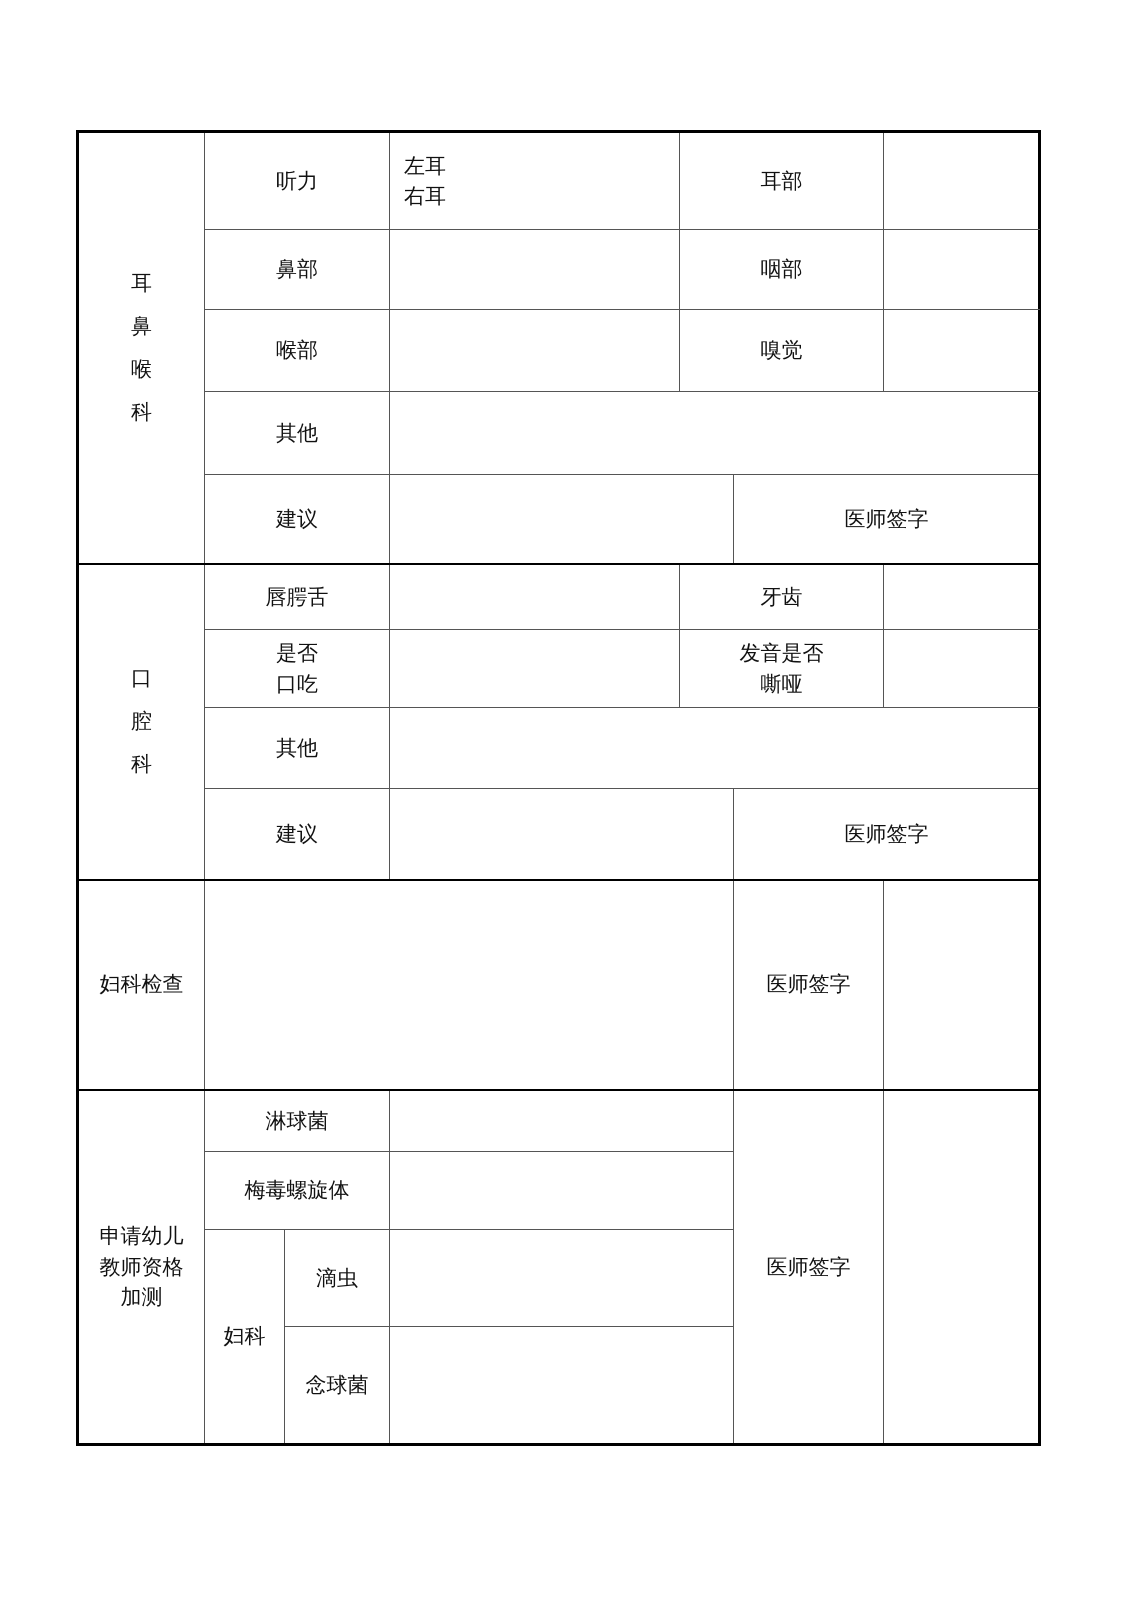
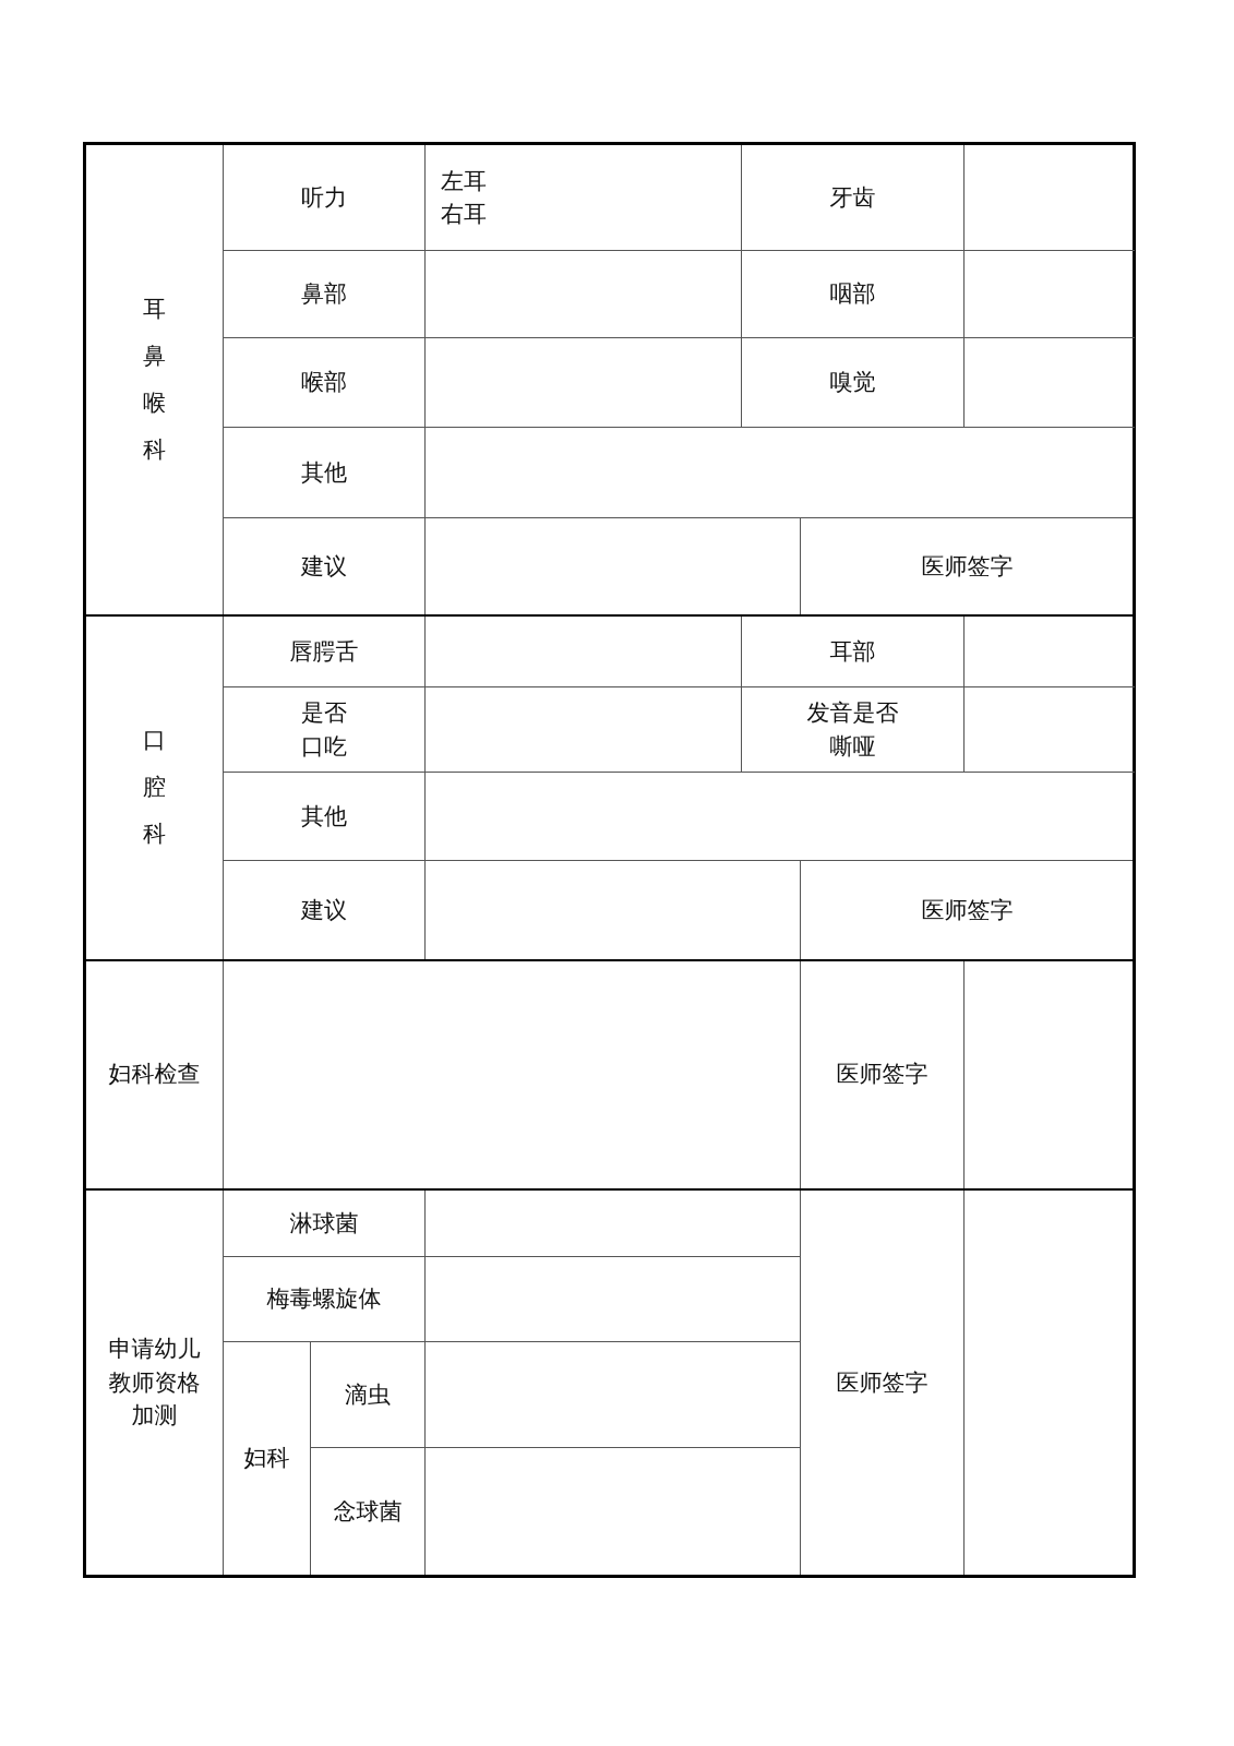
- 耳 鼻 喉 科	听力	左耳 右耳	耳部
+ 耳 鼻 喉 科	听力	左耳 右耳	牙齿
  鼻部		咽部
  喉部		嗅觉
  其他
  建议		医师签字
- 口 腔 科	唇腭舌		牙齿
+ 口 腔 科	唇腭舌		耳部
  是否 口吃		发音是否 嘶哑
  其他
  建议		医师签字
  妇科检查		医师签字
  申请幼儿 教师资格 加测	淋球菌		医师签字
  梅毒螺旋体
  妇科	滴虫
  念球菌
